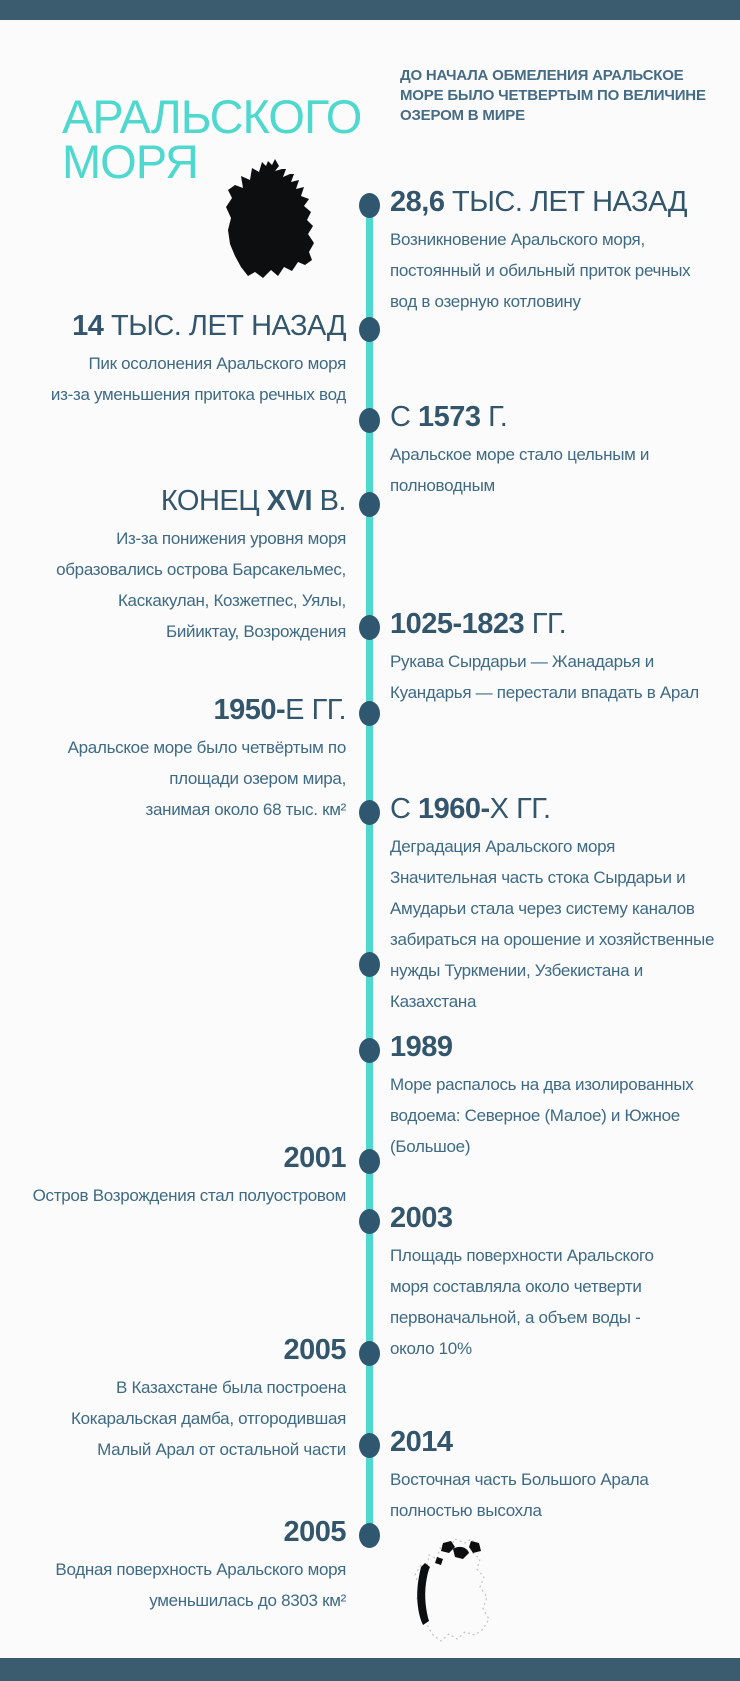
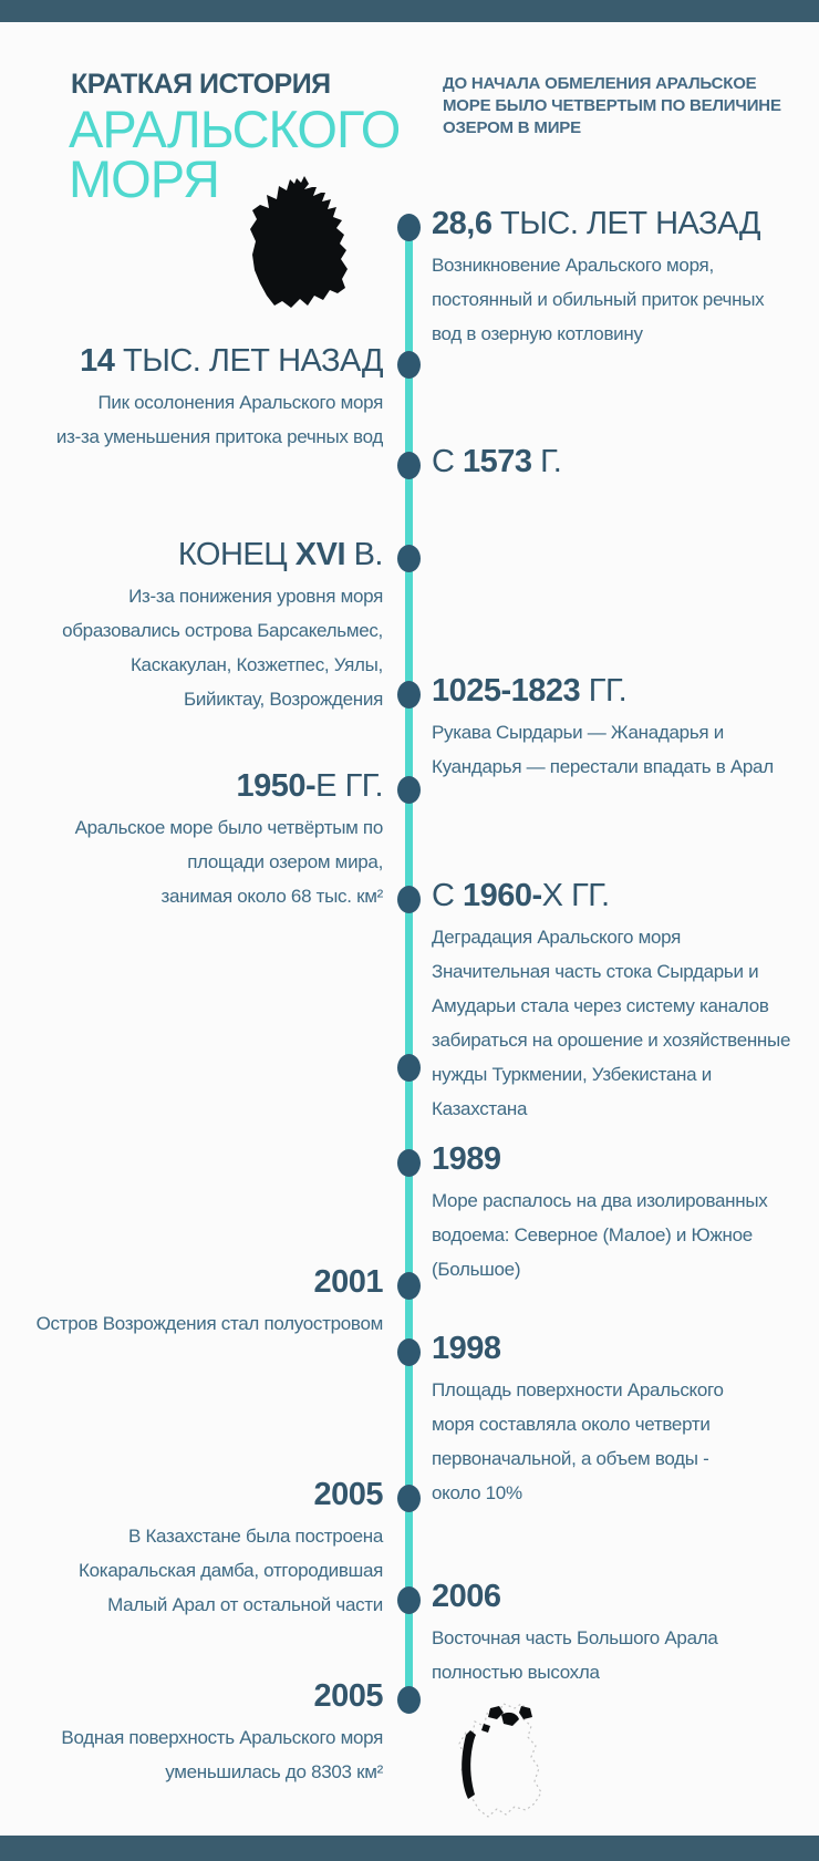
+ КРАТКАЯ ИСТОРИЯ
  АРАЛЬСКОГО
  МОРЯ
  ДО НАЧАЛА ОБМЕЛЕНИЯ АРАЛЬСКОЕ
  МОРЕ БЫЛО ЧЕТВЕРТЫМ ПО ВЕЛИЧИНЕ
  ОЗЕРОМ В МИРЕ
  28,6 ТЫС. ЛЕТ НАЗАД
  Возникновение Аральского моря,
  постоянный и обильный приток речных
  вод в озерную котловину
  14 ТЫС. ЛЕТ НАЗАД
  Пик осолонения Аральского моря
  из-за уменьшения притока речных вод
  С 1573 Г.
- Аральское море стало цельным и
- полноводным
  КОНЕЦ XVI В.
  Из-за понижения уровня моря
  образовались острова Барсакельмес,
  Каскакулан, Козжетпес, Уялы,
  Бийиктау, Возрождения
  1025-1823 ГГ.
  Рукава Сырдарьи — Жанадарья и
  Куандарья — перестали впадать в Арал
  1950-Е ГГ.
  Аральское море было четвёртым по
  площади озером мира,
  занимая около 68 тыс. км²
  С 1960-Х ГГ.
  Деградация Аральского моря
  Значительная часть стока Сырдарьи и
  Амударьи стала через систему каналов
  забираться на орошение и хозяйственные
  нужды Туркмении, Узбекистана и Казахстана
  1989
  Море распалось на два изолированных
  водоема: Северное (Малое) и Южное
  (Большое)
  2001
  Остров Возрождения стал полуостровом
- 2003
+ 1998
  Площадь поверхности Аральского
  моря составляла около четверти
  первоначальной, а объем воды -
  около 10%
  2005
  В Казахстане была построена
  Кокаральская дамба, отгородившая
  Малый Арал от остальной части
- 2014
+ 2006
  Восточная часть Большого Арала
  полностью высохла
  2005
  Водная поверхность Аральского моря
  уменьшилась до 8303 км²
